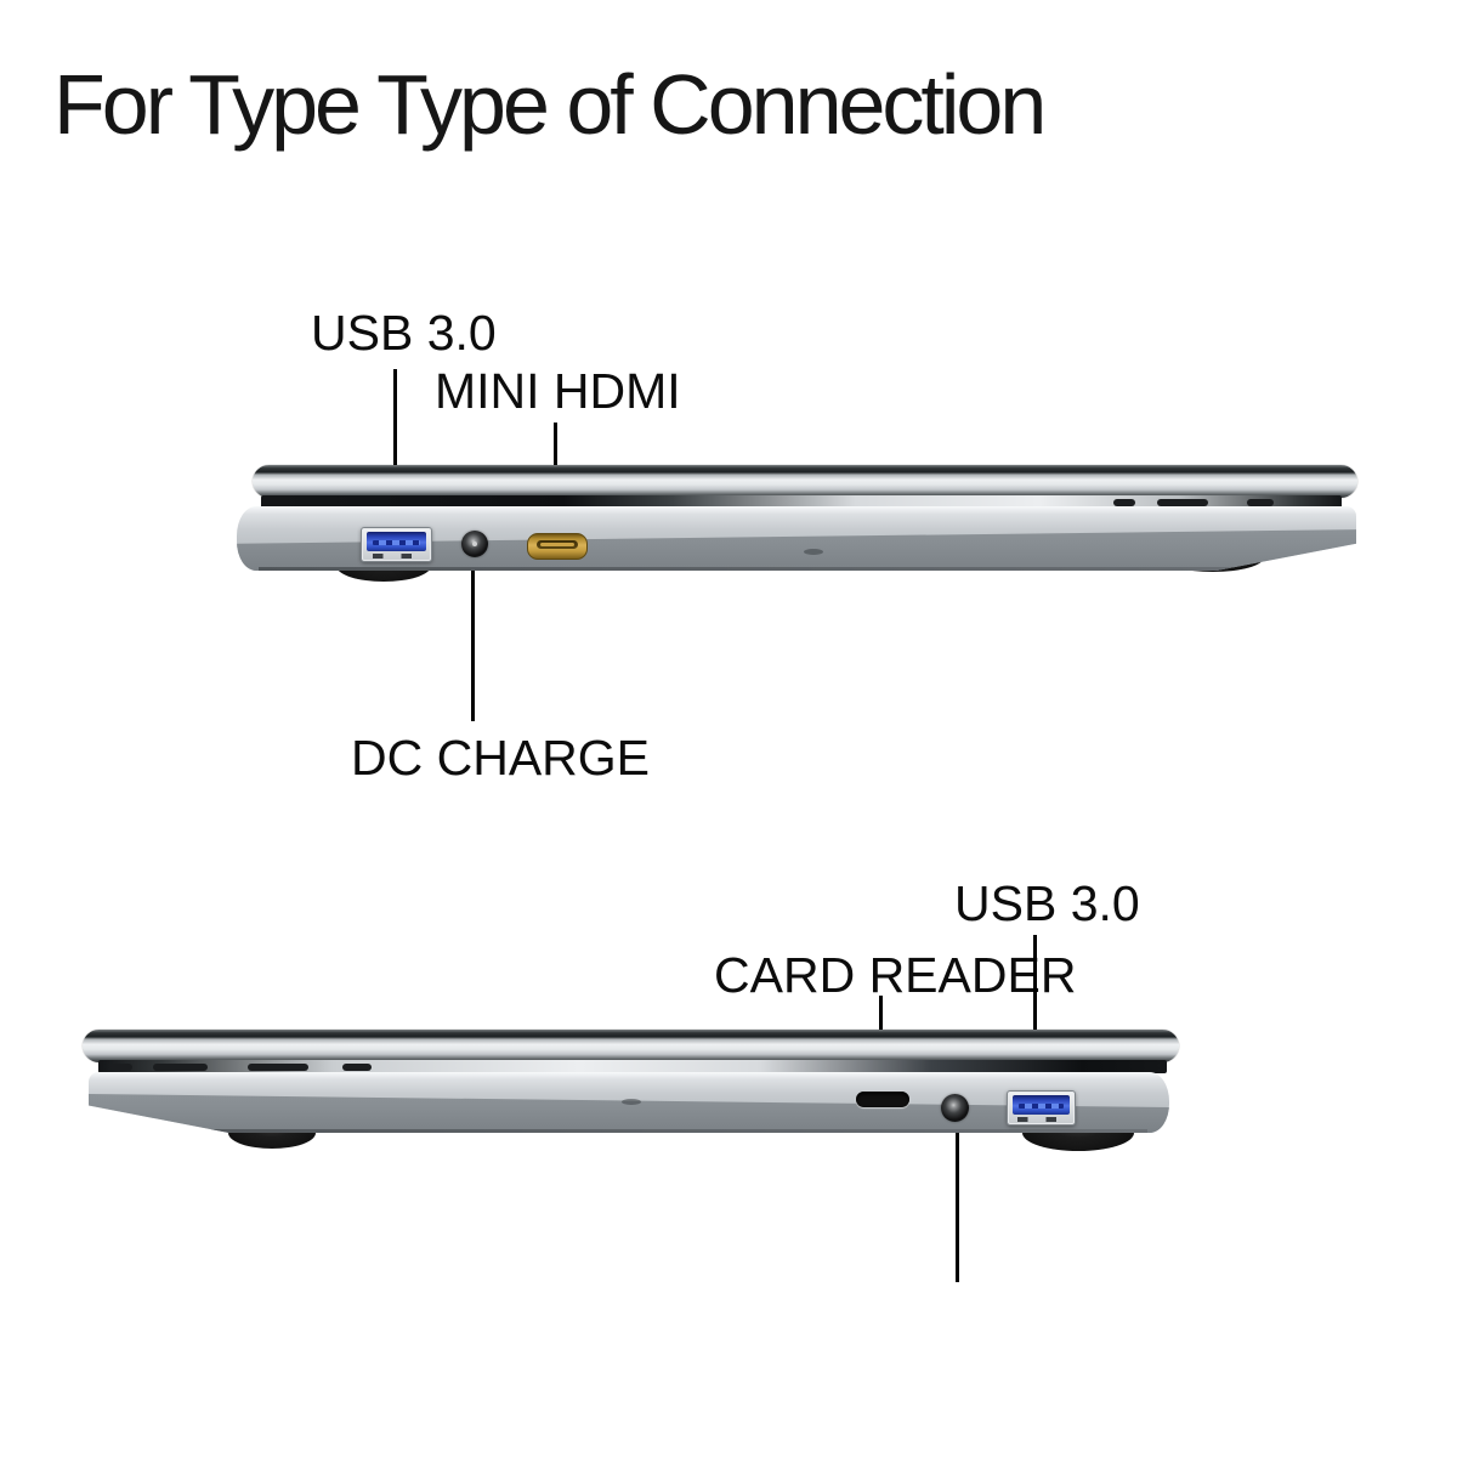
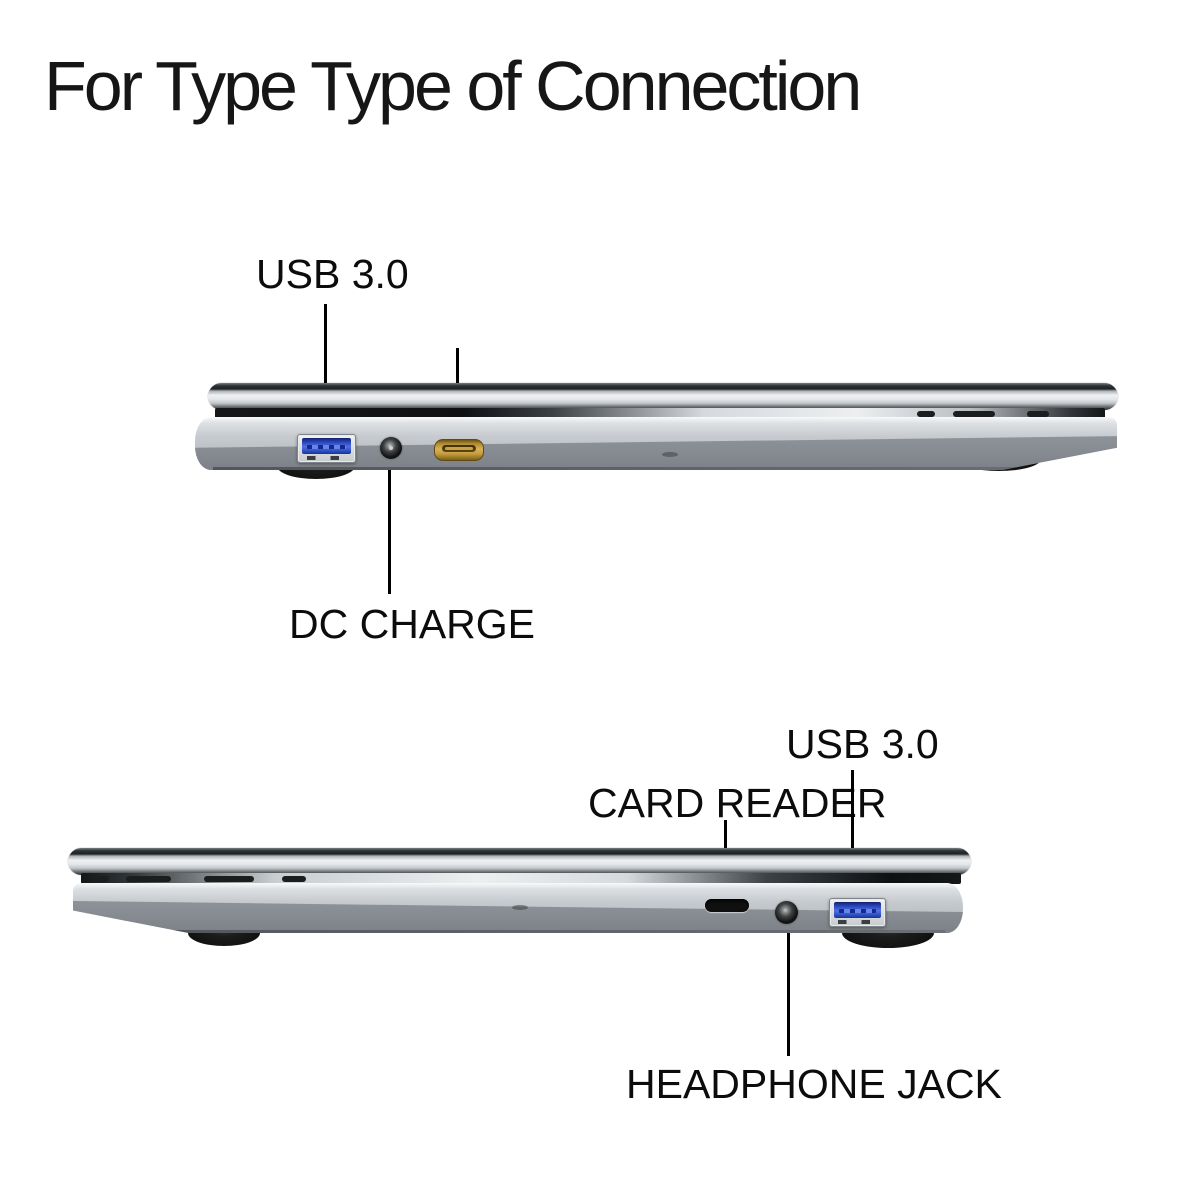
  For Type Type of Connection
  USB 3.0
- MINI HDMI
  DC CHARGE
  USB 3.0
  CARD READER
+ HEADPHONE JACK
